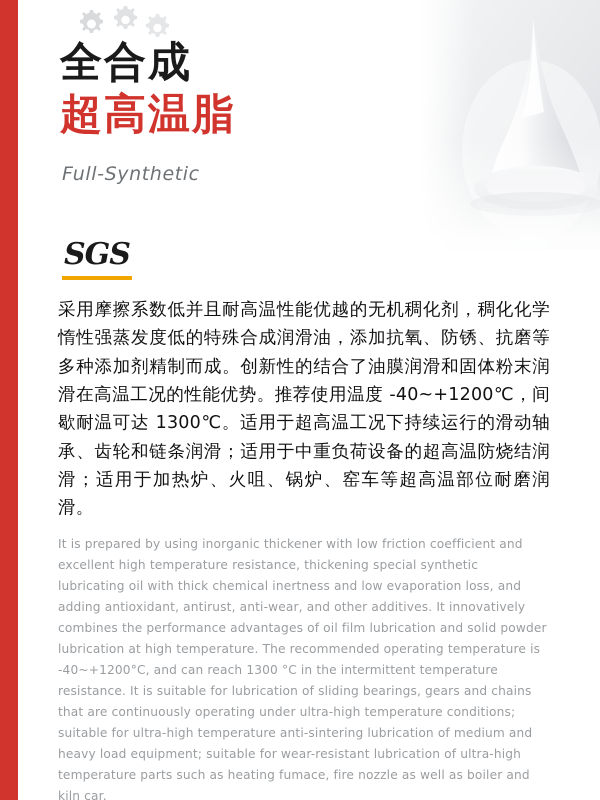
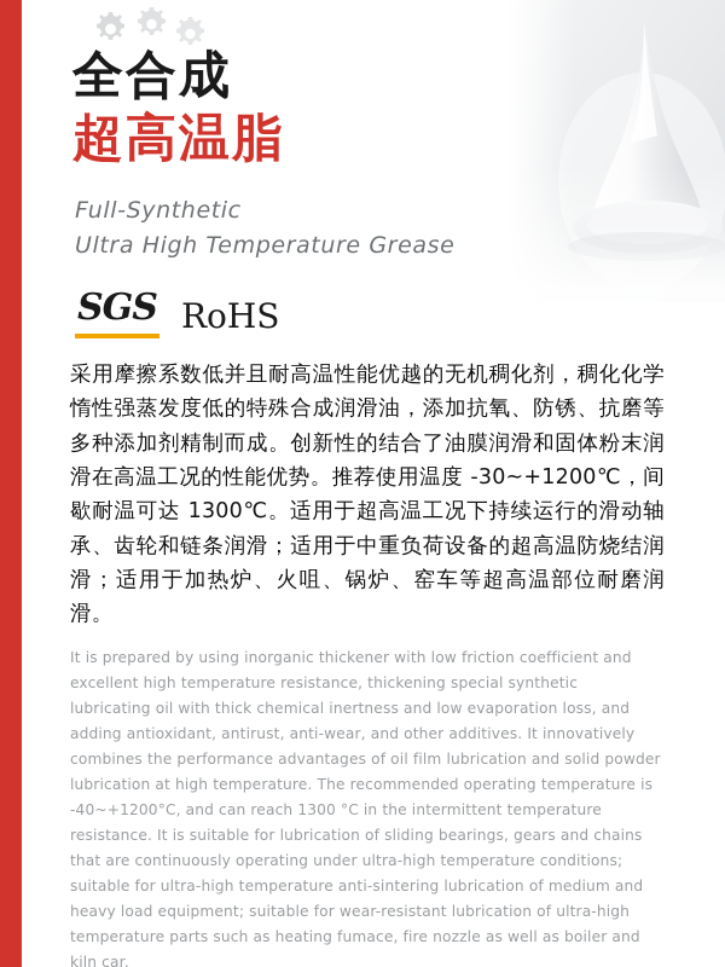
  全合成
  超高温脂
  Full-Synthetic
+ Ultra High Temperature Grease
  SGS
+ RoHS
- 采用摩擦系数低并且耐高温性能优越的无机稠化剂，稠化化学惰性强蒸发度低的特殊合成润滑油，添加抗氧、防锈、抗磨等多种添加剂精制而成。创新性的结合了油膜润滑和固体粉末润滑在高温工况的性能优势。推荐使用温度 -40~+1200℃，间歇耐温可达 1300℃。适用于超高温工况下持续运行的滑动轴承、齿轮和链条润滑；适用于中重负荷设备的超高温防烧结润滑；适用于加热炉、火咀、锅炉、窑车等超高温部位耐磨润滑。
+ 采用摩擦系数低并且耐高温性能优越的无机稠化剂，稠化化学惰性强蒸发度低的特殊合成润滑油，添加抗氧、防锈、抗磨等多种添加剂精制而成。创新性的结合了油膜润滑和固体粉末润滑在高温工况的性能优势。推荐使用温度 -30~+1200℃，间歇耐温可达 1300℃。适用于超高温工况下持续运行的滑动轴承、齿轮和链条润滑；适用于中重负荷设备的超高温防烧结润滑；适用于加热炉、火咀、锅炉、窑车等超高温部位耐磨润滑。
  It is prepared by using inorganic thickener with low friction coefficient and excellent high temperature resistance, thickening special synthetic lubricating oil with thick chemical inertness and low evaporation loss, and adding antioxidant, antirust, anti-wear, and other additives. It innovatively combines the performance advantages of oil film lubrication and solid powder lubrication at high temperature. The recommended operating temperature is -40~+1200°C, and can reach 1300 °C in the intermittent temperature resistance. It is suitable for lubrication of sliding bearings, gears and chains that are continuously operating under ultra-high temperature conditions; suitable for ultra-high temperature anti-sintering lubrication of medium and heavy load equipment; suitable for wear-resistant lubrication of ultra-high temperature parts such as heating fumace, fire nozzle as well as boiler and kiln car.
